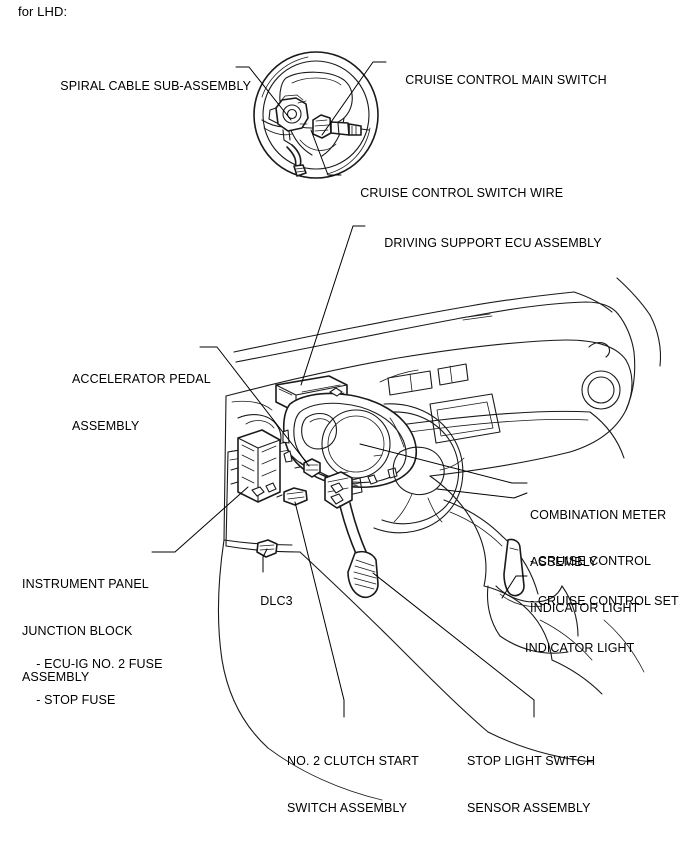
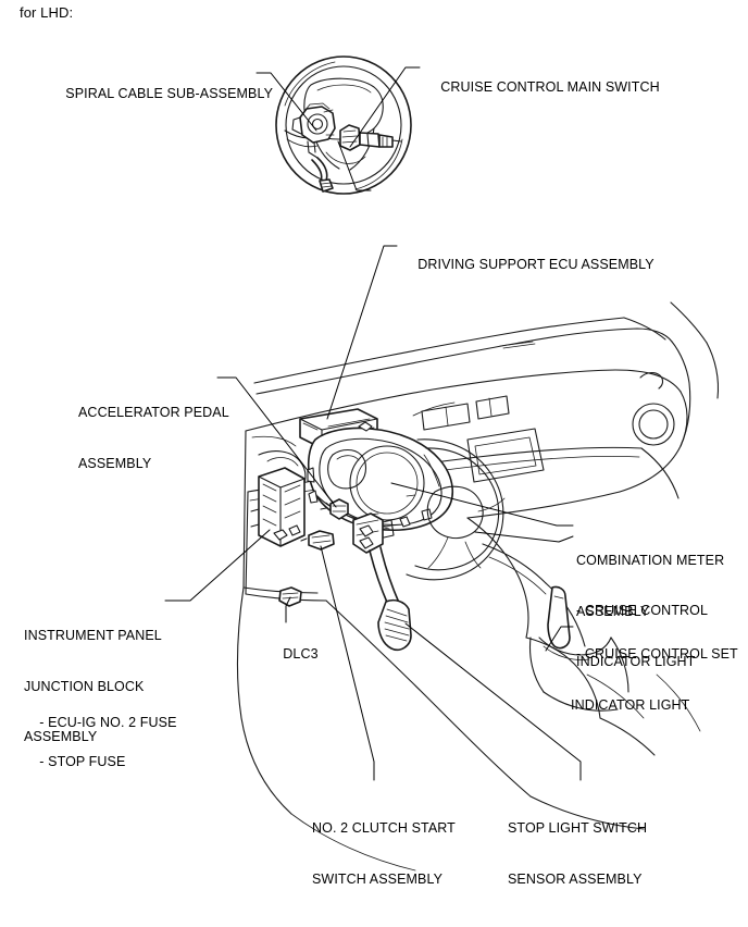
  for LHD:
  SPIRAL CABLE SUB-ASSEMBLY
  CRUISE CONTROL MAIN SWITCH
- CRUISE CONTROL SWITCH WIRE
  DRIVING SUPPORT ECU ASSEMBLY
  ACCELERATOR PEDAL
  ASSEMBLY
  COMBINATION METER
  ASSEMBLY
  - CRUISE CONTROL
  INDICATOR LIGHT
  - CRUISE CONTROL SET
  INDICATOR LIGHT
  INSTRUMENT PANEL
  JUNCTION BLOCK
  ASSEMBLY
  - ECU-IG NO. 2 FUSE
  - STOP FUSE
  DLC3
  NO. 2 CLUTCH START
  SWITCH ASSEMBLY
  STOP LIGHT SWITCH
  SENSOR ASSEMBLY
